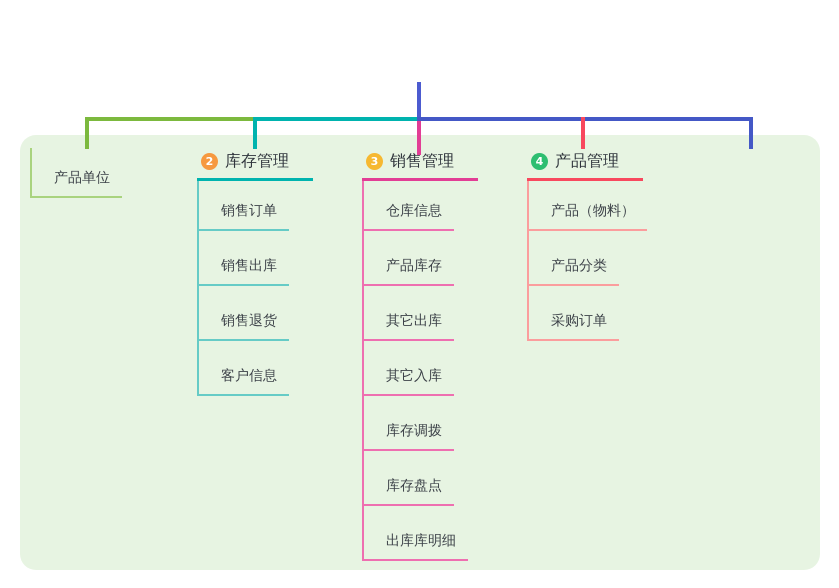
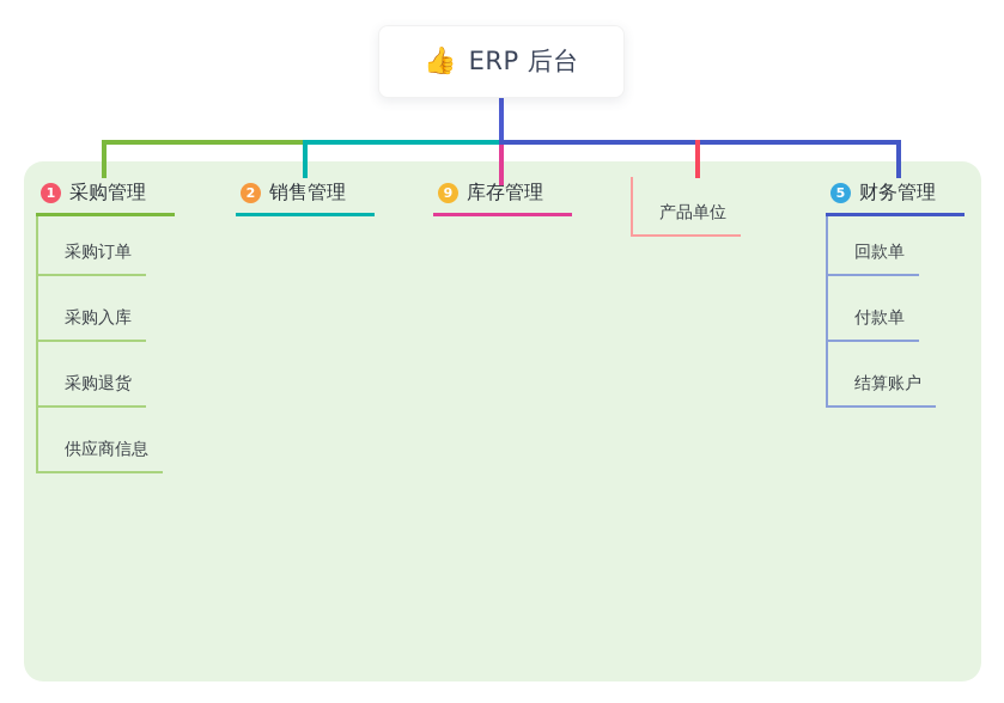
+ 👍
+ ERP 后台
+ 1
+ 采购管理
- 产品单位
+ 采购订单
+ 采购入库
+ 采购退货
+ 供应商信息
  2
- 库存管理
+ 销售管理
- 销售订单
- 销售出库
- 销售退货
- 客户信息
- 3
+ 9
- 销售管理
+ 库存管理
- 仓库信息
- 产品库存
- 其它出库
- 其它入库
- 库存调拨
- 库存盘点
- 出库库明细
- 4
- 产品管理
- 产品（物料）
- 产品分类
- 采购订单
+ 产品单位
+ 5
+ 财务管理
+ 回款单
+ 付款单
+ 结算账户
